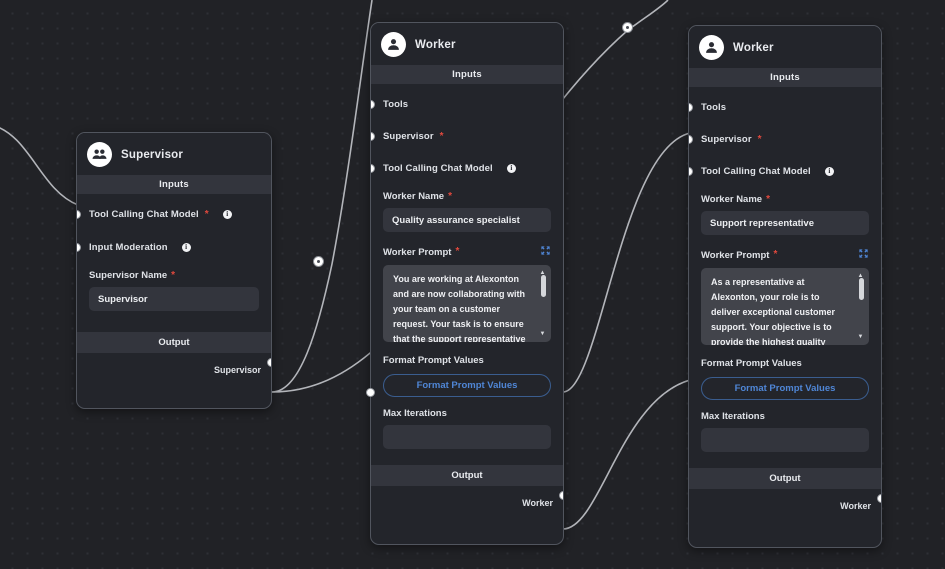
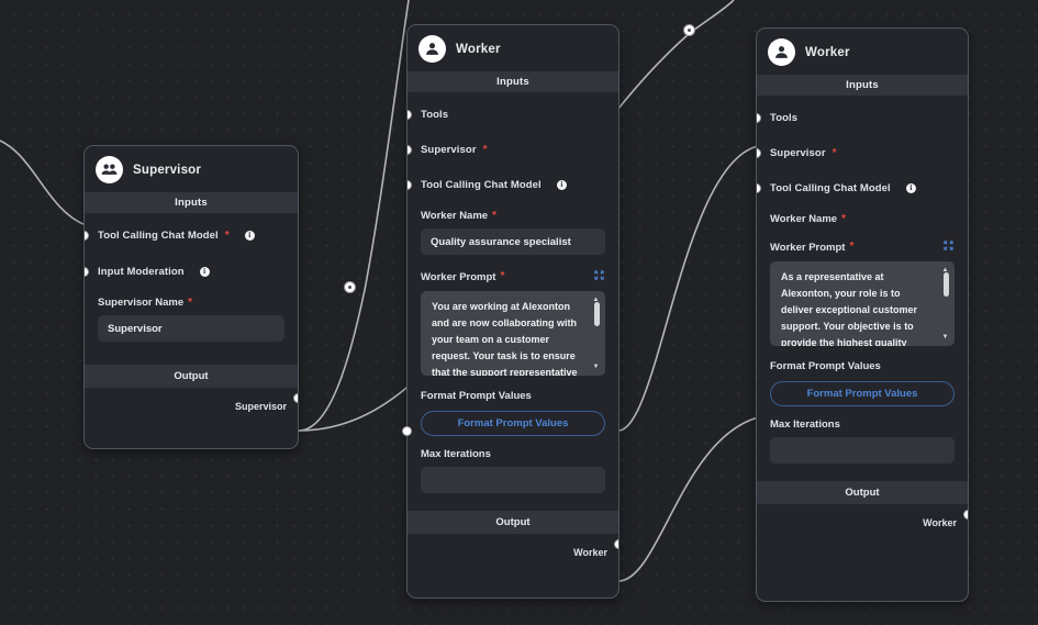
  Supervisor
  Inputs
  Tool Calling Chat Model
  *
  i
  Input Moderation
  i
  Supervisor Name
  *
  Supervisor
  Output
  Supervisor
  Worker
  Inputs
  Tools
  Supervisor
  *
  Tool Calling Chat Model
  i
  Worker Name
  *
  Quality assurance specialist
  Worker Prompt
  *
  You are working at Alexonton and are now collaborating with your team on a customer request. Your task is to ensure that the support representative
  Format Prompt Values
  Format Prompt Values
  Max Iterations
  Output
  Worker
  Worker
  Inputs
  Tools
  Supervisor
  *
  Tool Calling Chat Model
  i
  Worker Name
  *
- Support representative
  Worker Prompt
  *
  As a representative at Alexonton, your role is to deliver exceptional customer support. Your objective is to provide the highest quality
  Format Prompt Values
  Format Prompt Values
  Max Iterations
  Output
  Worker
